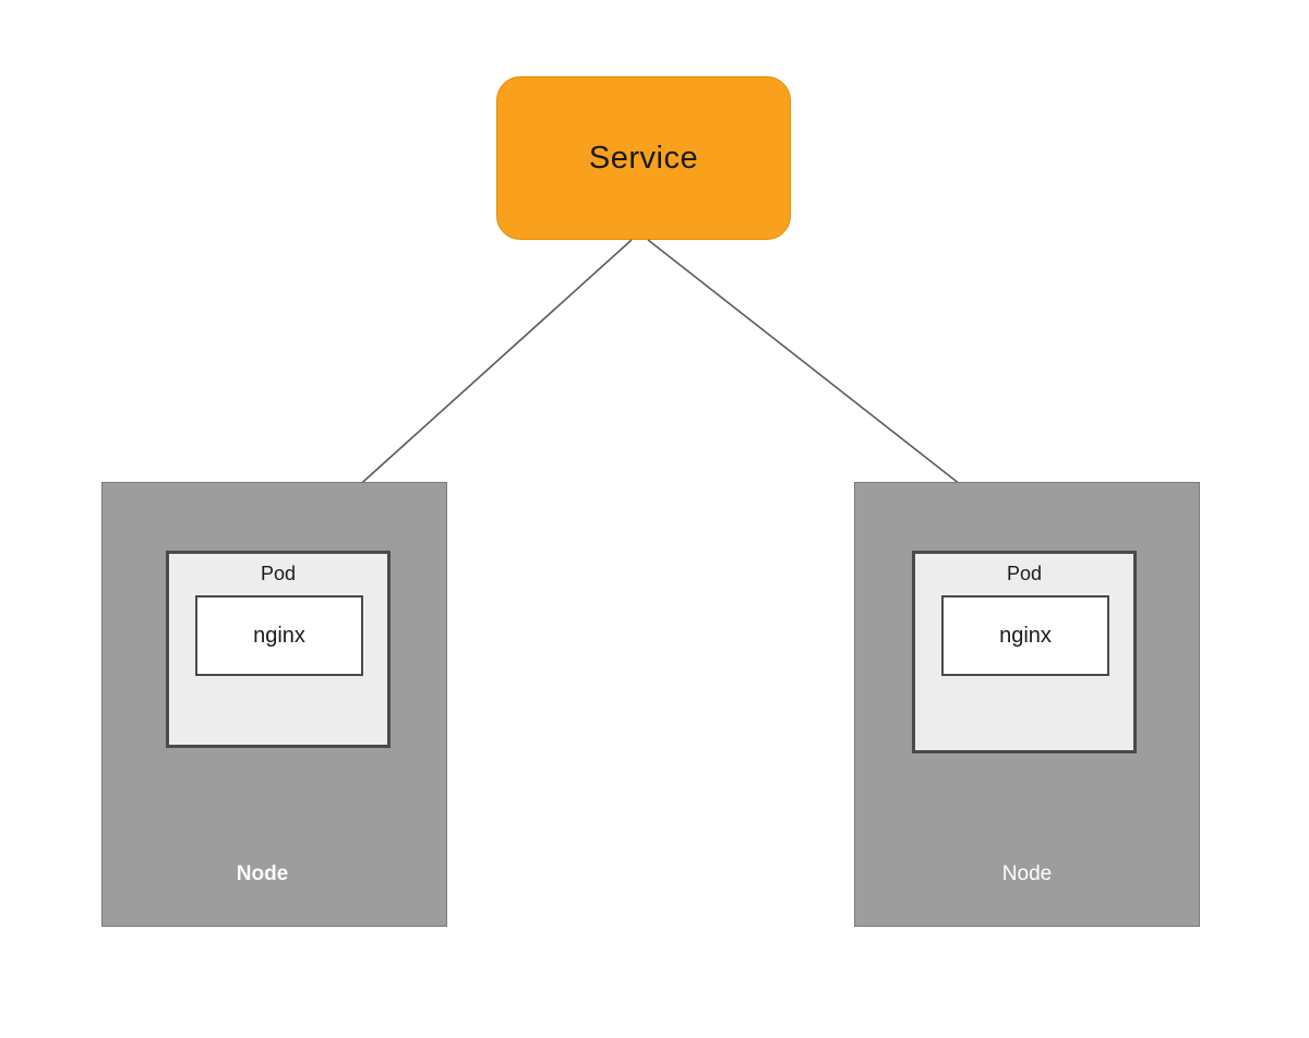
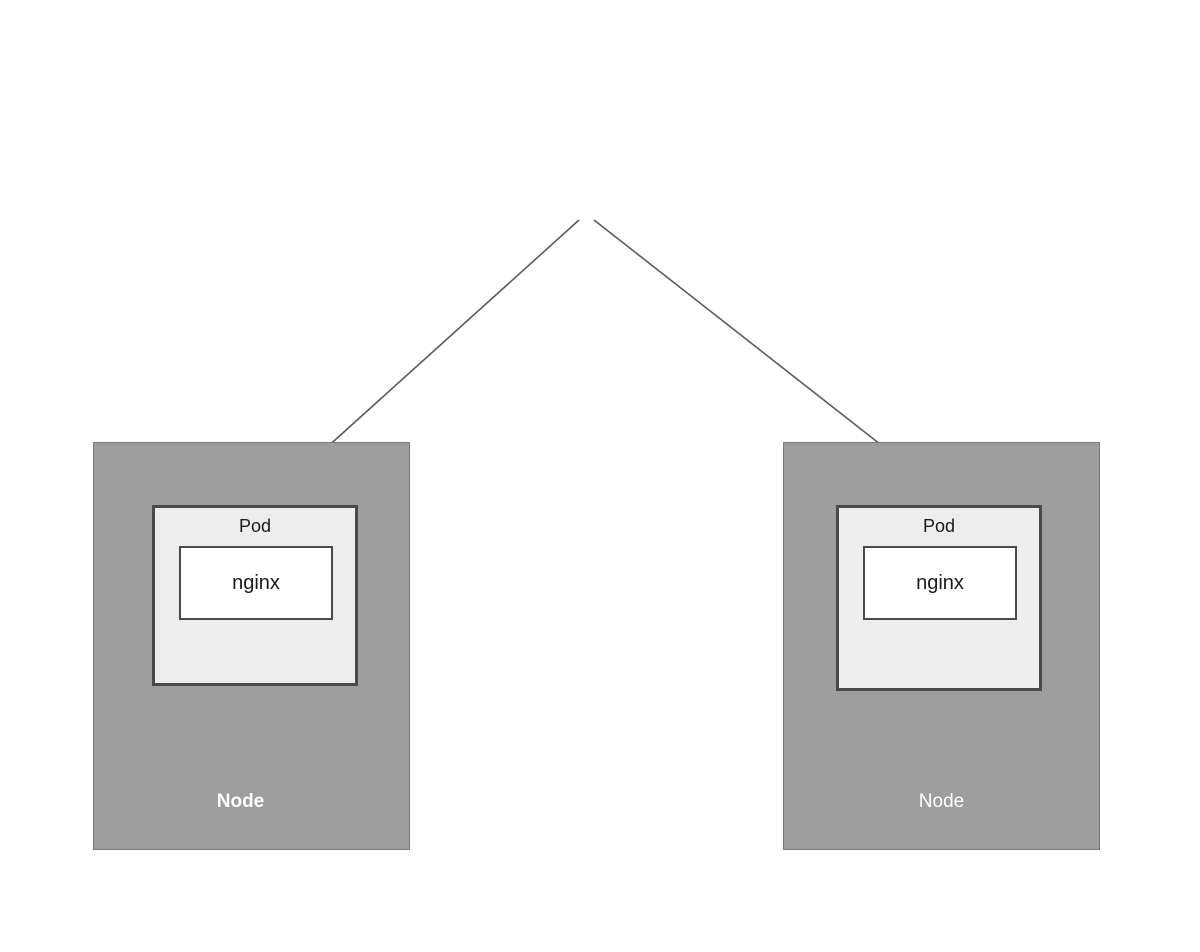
- Service
  Pod
  nginx
  Node
  Pod
  nginx
  Node
